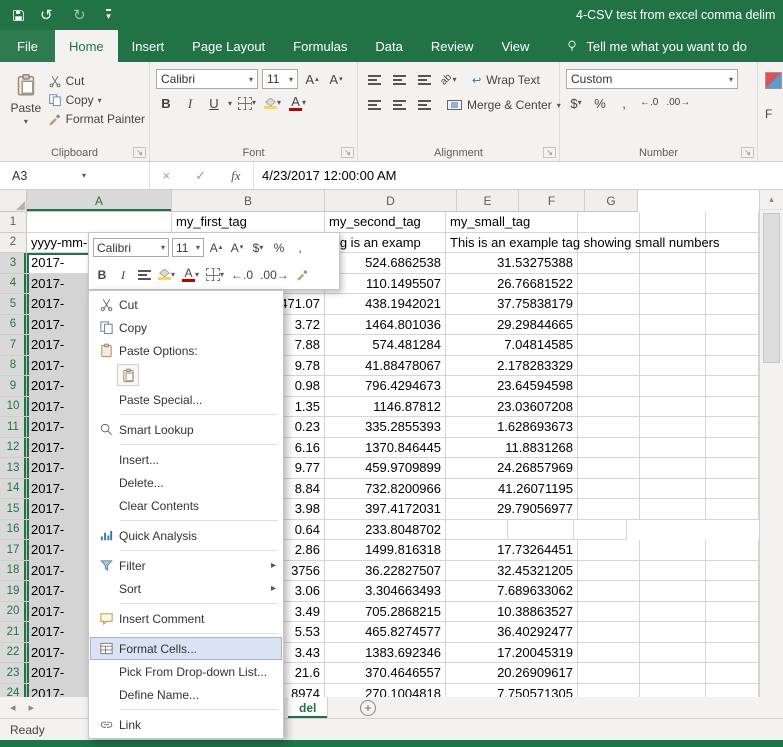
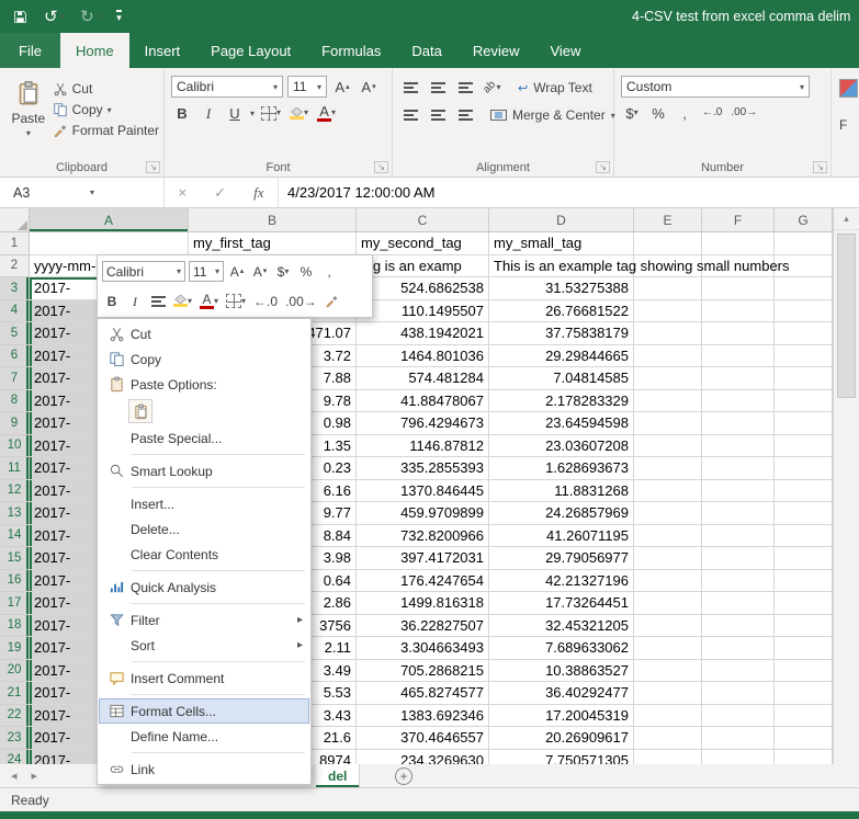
  ↺
  ↻
  ▾
  4-CSV test from excel comma delim
  File
  Home
  Insert
  Page Layout
  Formulas
  Data
  Review
  View
- Tell me what you want to do
  Paste
  ▾
  Cut
  Copy
  ▾
  Format Painter
  Clipboard
  ↘
  Calibri
  ▾
  11
  ▾
  A
  A
  B
  I
  U
  ▾
  ▾
  ▾
  A
  ▾
  Font
  ↘
  ▾
  ↩
  Wrap Text
  Merge & Center
  ▾
  Alignment
  ↘
  Custom
  ▾
  $
  ▾
  %
  ,
  ←.0
  .00→
  Number
  ↘
  F
  A3
  ▾
  ×
  ✓
  fx
  4/23/2017 12:00:00 AM
  A
  B
+ C
  D
  E
  F
  G
  1
  my_first_tag
  my_second_tag
  my_small_tag
  2
  yyyy-mm-
  g is an examp
  This is an example tag showing small numbers
  3
  2017-
  524.6862538
  31.53275388
  4
  2017-
  110.1495507
  26.76681522
  5
  2017-
  71.07
  438.1942021
  37.75838179
  6
  2017-
  3.72
  1464.801036
  29.29844665
  7
  2017-
  7.88
  574.481284
  7.04814585
  8
  2017-
  9.78
  41.88478067
  2.178283329
  9
  2017-
  0.98
  796.4294673
  23.64594598
  10
  2017-
  1.35
  1146.87812
  23.03607208
  11
  2017-
  0.23
  335.2855393
  1.628693673
  12
  2017-
  6.16
  1370.846445
  11.8831268
  13
  2017-
  9.77
  459.9709899
  24.26857969
  14
  2017-
  8.84
  732.8200966
  41.26071195
  15
  2017-
  3.98
  397.4172031
  29.79056977
  16
  2017-
  0.64
- 233.8048702
+ 176.4247654
+ 42.21327196
  17
  2017-
  2.86
  1499.816318
  17.73264451
  18
  2017-
  3756
  36.22827507
  32.45321205
  19
  2017-
- 3.06
+ 2.11
  3.304663493
  7.689633062
  20
  2017-
  3.49
  705.2868215
  10.38863527
  21
  2017-
  5.53
  465.8274577
  36.40292477
  22
  2017-
  3.43
  1383.692346
  17.20045319
  23
  2017-
  21.6
  370.4646557
  20.26909617
  24
  2017-
  8974
- 270.1004818
+ 234.3269630
  7.750571305
  ▴
  ◂
  ▸
  del
  +
  Ready
  Calibri
  ▾
  11
  ▾
  A
  A
  $
  ▾
  %
  ,
  B
  I
  ▾
  A
  ▾
  ▾
  ←.0
  .00→
  Cut
  Copy
  Paste Options:
  Paste Special...
  Smart Lookup
  Insert...
  Delete...
  Clear Contents
  Quick Analysis
  Filter
  ▸
  Sort
  ▸
  Insert Comment
  Format Cells...
- Pick From Drop-down List...
  Define Name...
  Link
